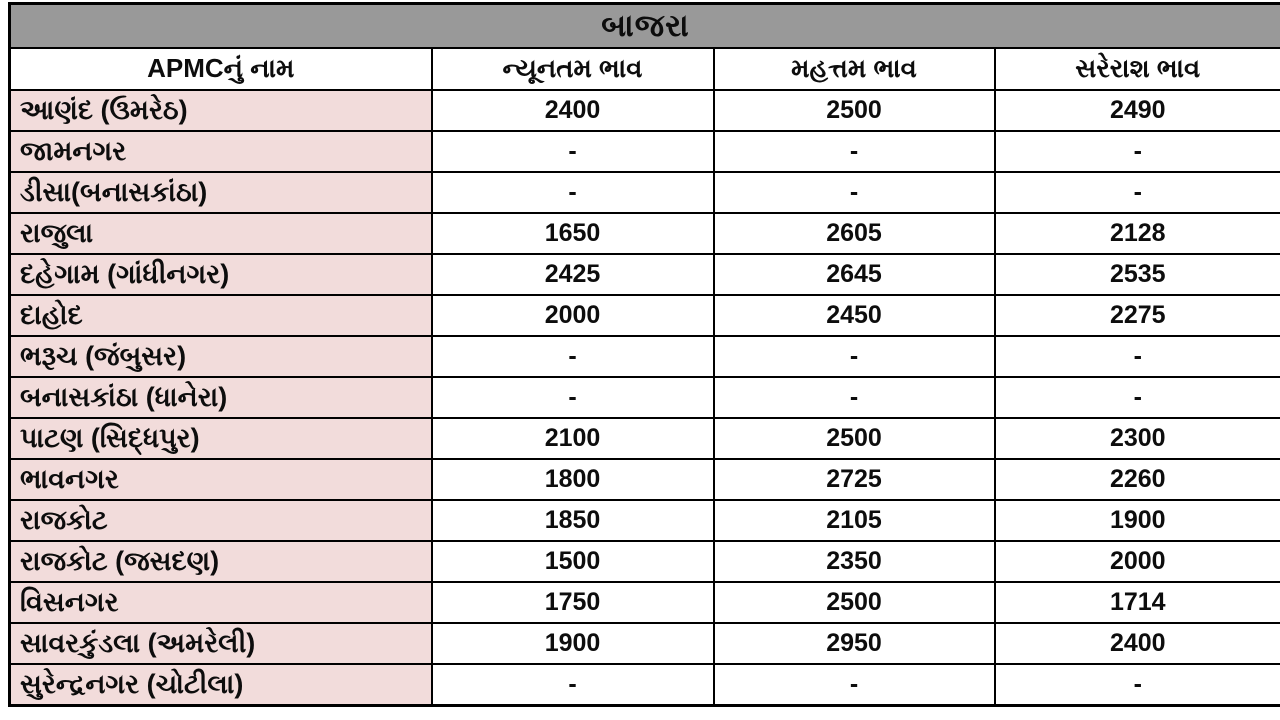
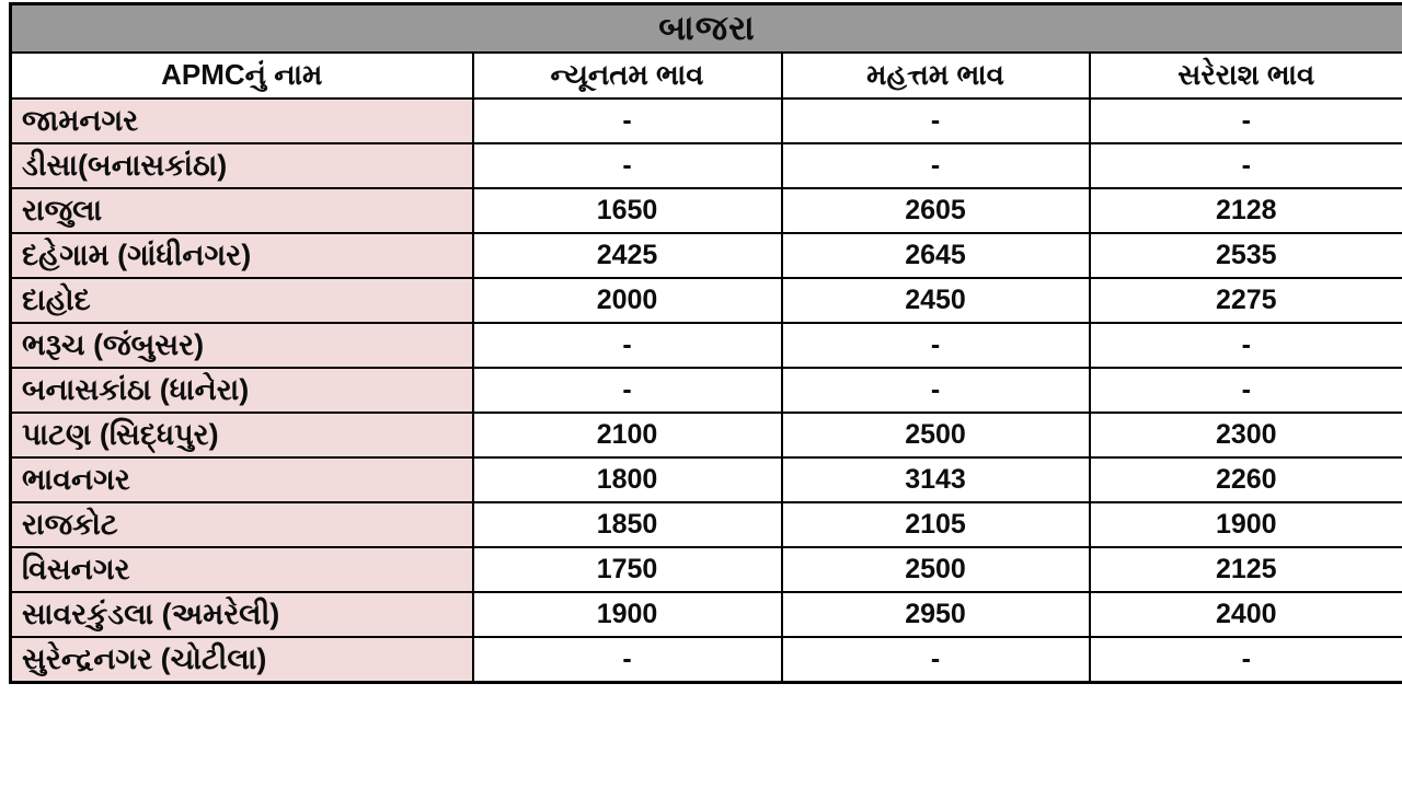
  બાજરા
  APMCનું નામ	ન્યૂનતમ ભાવ	મહત્તમ ભાવ	સરેરાશ ભાવ
- આણંદ (ઉમરેઠ)	2400	2500	2490
  જામનગર	-	-	-
  ડીસા(બનાસકાંઠા)	-	-	-
  રાજુલા	1650	2605	2128
  દહેગામ (ગાંધીનગર)	2425	2645	2535
  દાહોદ	2000	2450	2275
  ભરૂચ (જંબુસર)	-	-	-
  બનાસકાંઠા (ધાનેરા)	-	-	-
  પાટણ (સિદ્ધપુર)	2100	2500	2300
- ભાવનગર	1800	2725	2260
+ ભાવનગર	1800	3143	2260
  રાજકોટ	1850	2105	1900
- રાજકોટ (જસદણ)	1500	2350	2000
- વિસનગર	1750	2500	1714
+ વિસનગર	1750	2500	2125
  સાવરકુંડલા (અમરેલી)	1900	2950	2400
  સુરેન્દ્રનગર (ચોટીલા)	-	-	-
